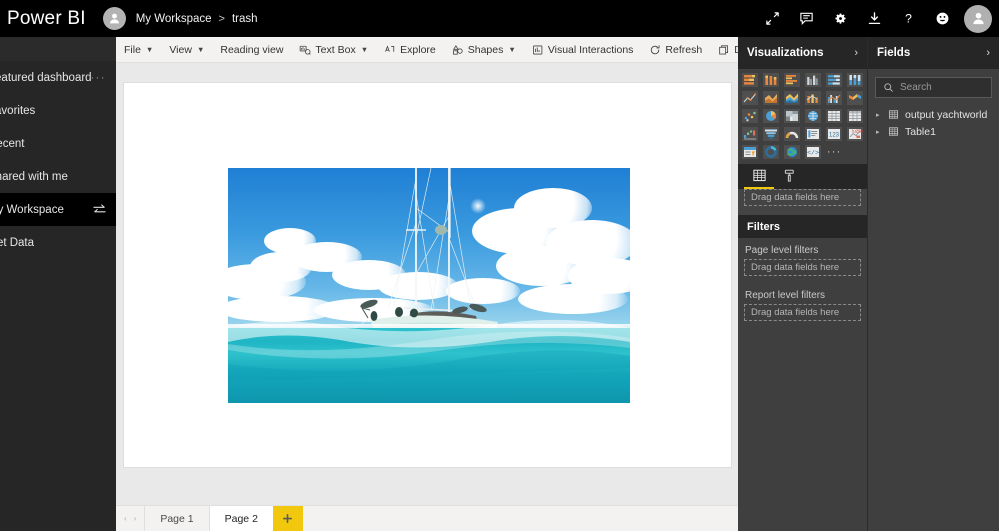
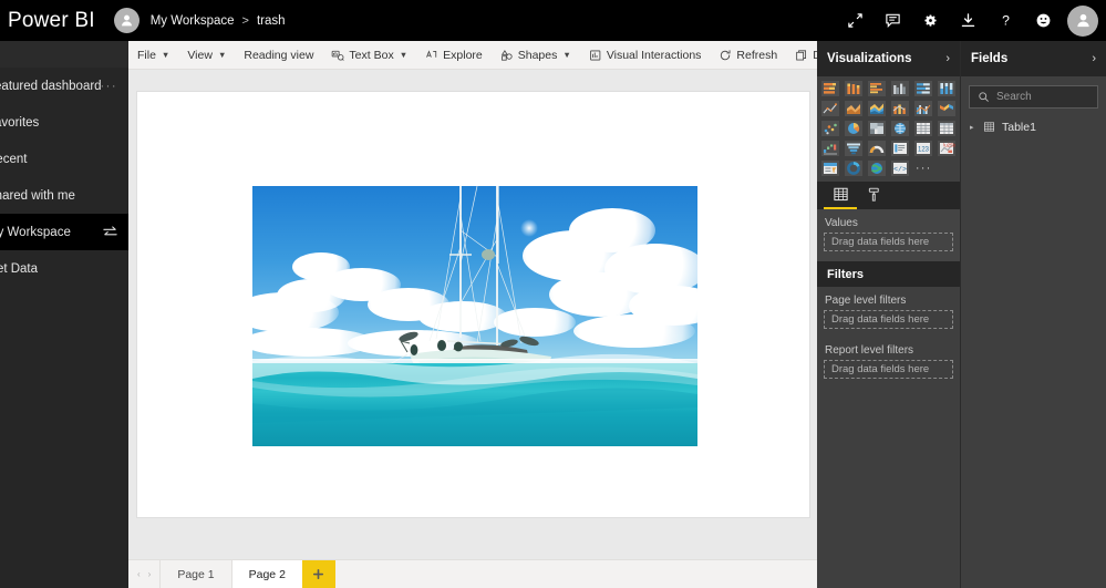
  Power BI
  My Workspace
  >
  trash
  ?
  atured dashboard
  ···
  vorites
  ared with me
  y Workspace
  et Data
  File
  ▼
  View
  ▼
  Reading view
  Text Box
  ▼
  Explore
  Shapes
  ▼
  Visual Interactions
  Refresh
  ‹
  ›
  Page 1
  Page 2
  Visualizations
  ›
  ···
+ Values
  Drag data fields here
  Filters
  Page level filters
  Drag data fields here
  Report level filters
  Drag data fields here
  Fields
  ›
  Search
- output yachtworld
  Table1
